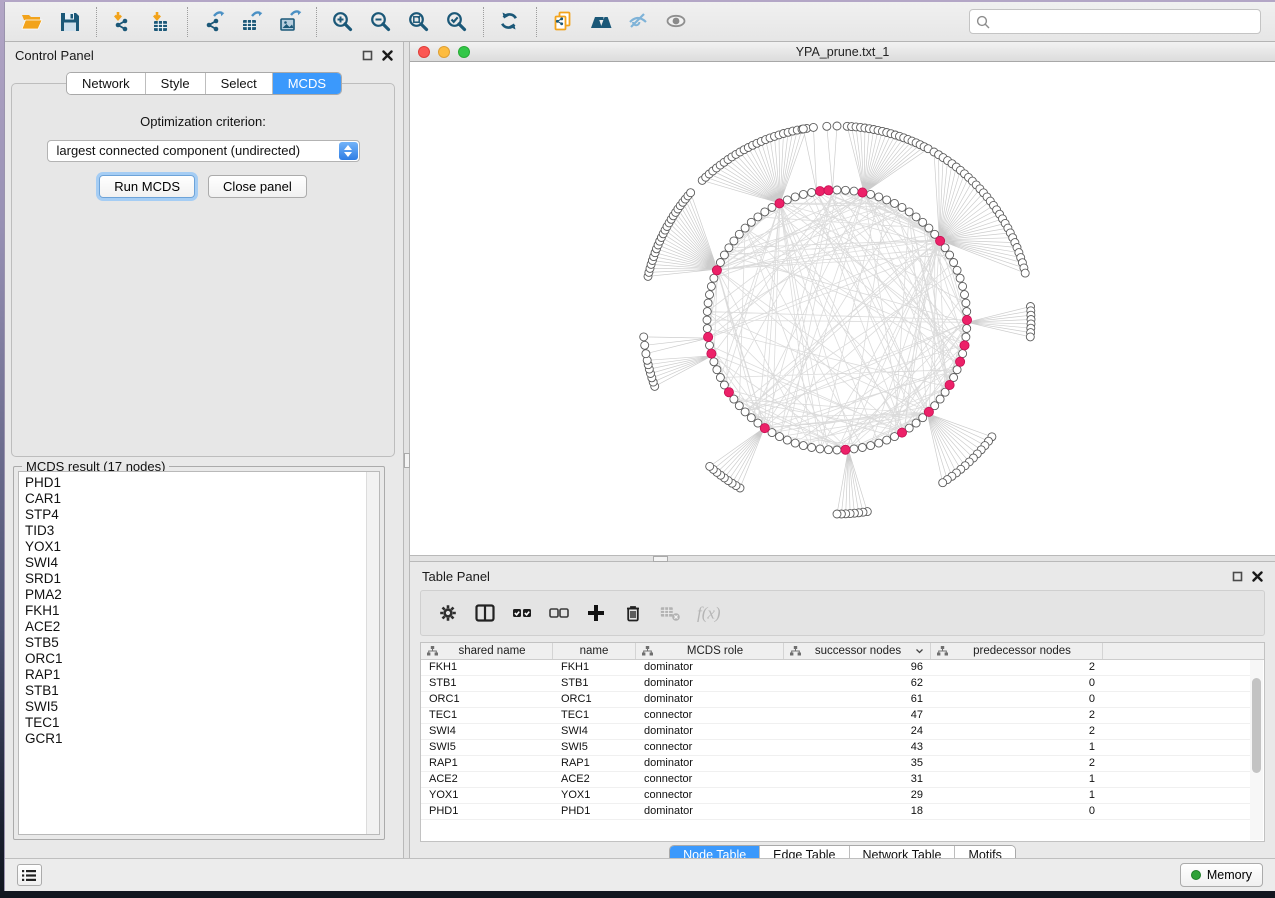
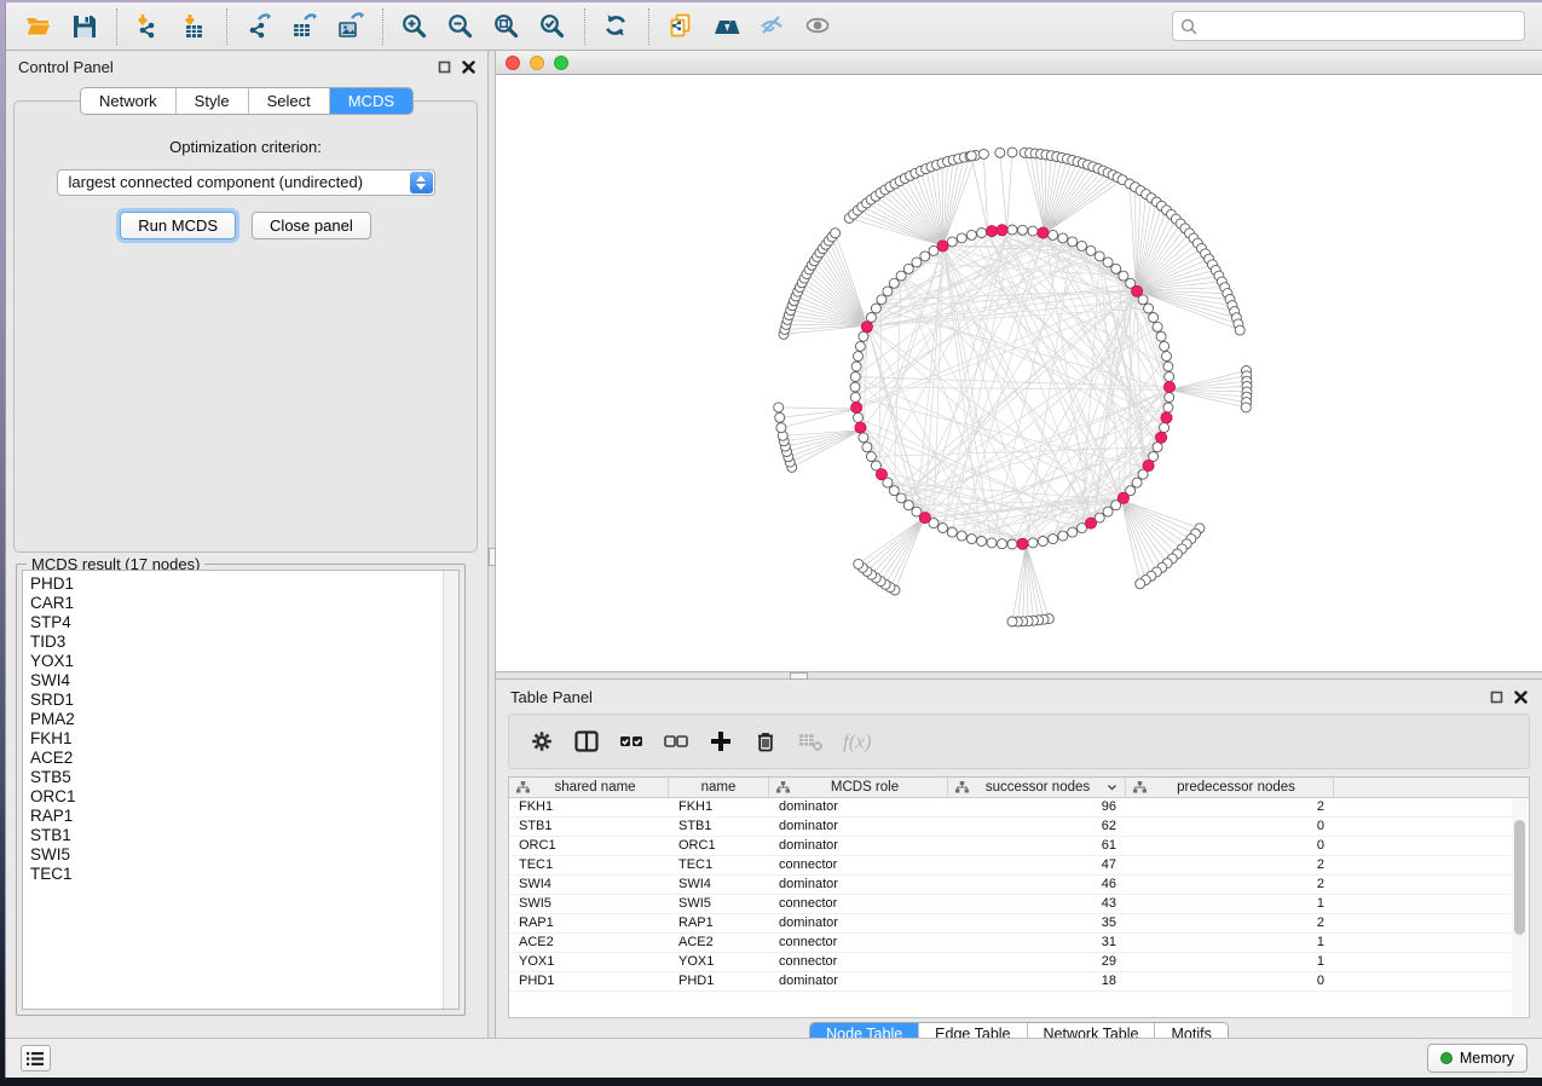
  Control Panel
  Network
  Style
  Select
  MCDS
  Optimization criterion:
  largest connected component (undirected)
  Run MCDS
  Close panel
  MCDS result (17 nodes)
  PHD1
  CAR1
  STP4
  TID3
  YOX1
  SWI4
  SRD1
  PMA2
  FKH1
  ACE2
  STB5
  ORC1
  RAP1
  STB1
  SWI5
  TEC1
- GCR1
- YPA_prune.txt_1
  Table Panel
  f(x)
  shared name
  name
  MCDS role
  successor nodes
  predecessor nodes
  FKH1
  FKH1
  dominator
  96
  2
  STB1
  STB1
  dominator
  62
  0
  ORC1
  ORC1
  dominator
  61
  0
  TEC1
  TEC1
  connector
  47
  2
  SWI4
  SWI4
  dominator
- 24
+ 46
  2
  SWI5
  SWI5
  connector
  43
  1
  RAP1
  RAP1
  dominator
  35
  2
  ACE2
  ACE2
  connector
  31
  1
  YOX1
  YOX1
  connector
  29
  1
  PHD1
  PHD1
  dominator
  18
  0
  Node Table
  Edge Table
  Network Table
  Motifs
  Memory
